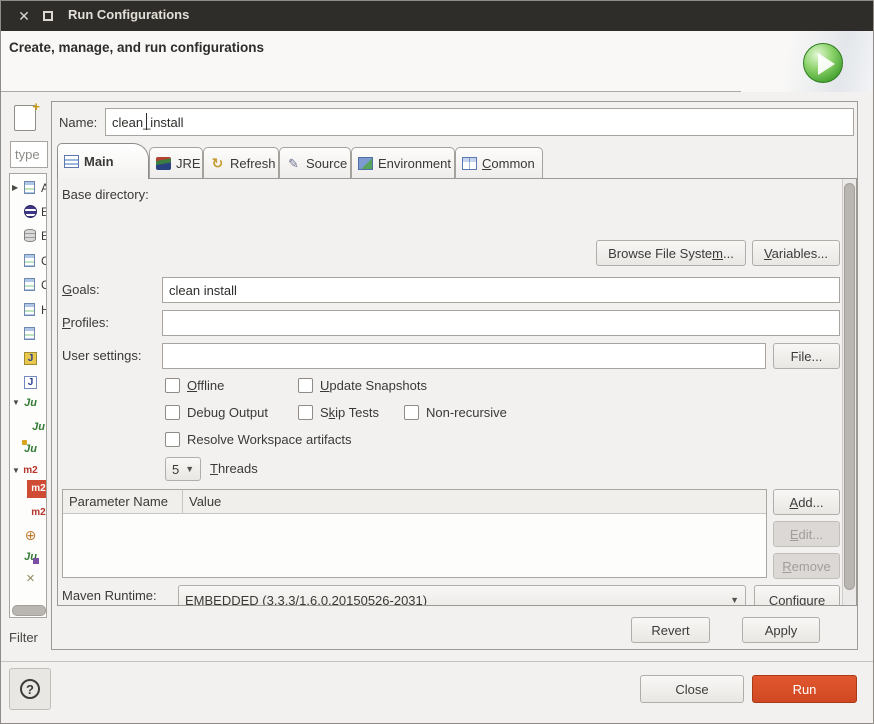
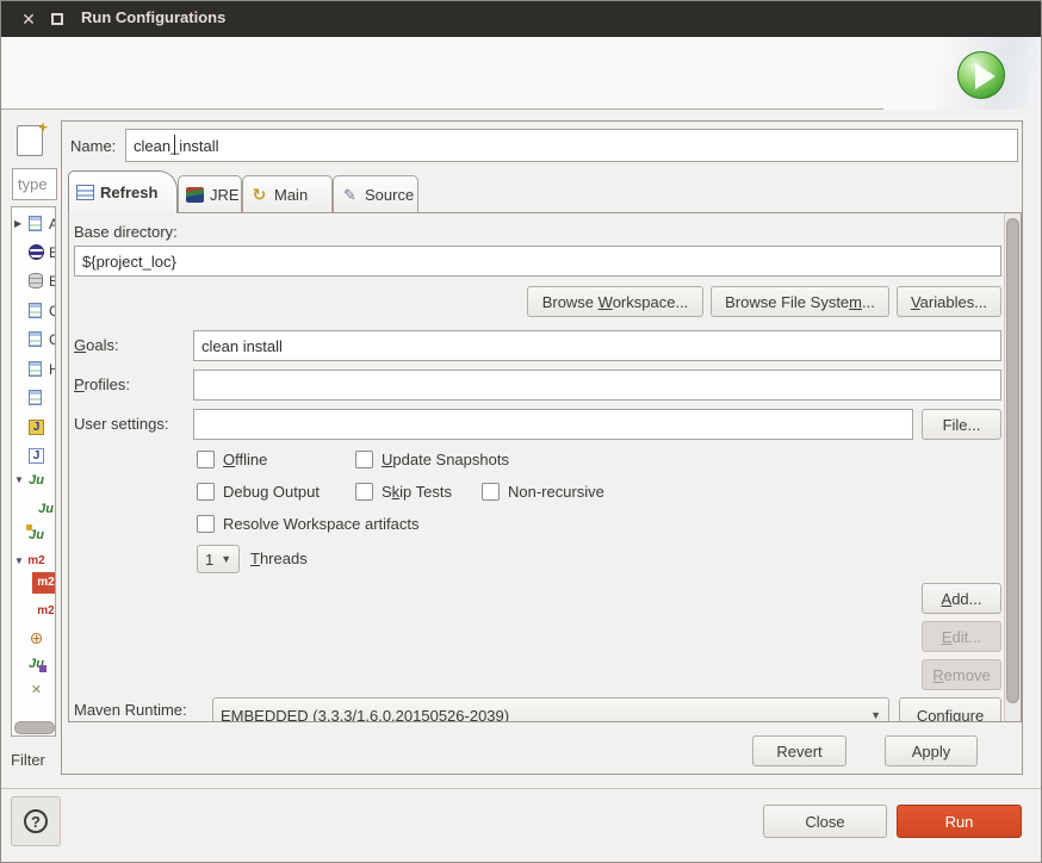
  ✕
  Run Configurations
- Create, manage, and run configurations
  +
  type
  ▶
  A
  E
  E
  C
  C
  H
  J
  J
  ▼
  Ju
  Ju
  Ju
  ▼
  m2
  m2
  m2
  ⊕
  Ju
  ✕
  Filter
  Name:
  cleaninstall
- Main
+ Refresh
  JRE
  ↻
- Refresh
+ Main
  ✎
  Source
- Environment
- Common
  Base directory:
+ ${project_loc}
+ Browse Workspace...
  Browse File System...
  Variables...
  Goals:
  clean install
  Profiles:
  User settings:
  File...
  Offline
  Update Snapshots
  Debug Output
  Skip Tests
  Non-recursive
  Resolve Workspace artifacts
- 5
+ 1
  ▼
  Threads
- Parameter Name
- Value
  Add...
  Edit...
  Remove
  Maven Runtime:
- EMBEDDED (3.3.3/1.6.0.20150526-2031)
+ EMBEDDED (3.3.3/1.6.0.20150526-2039)
  ▼
  Configure
  Revert
  Apply
  ?
  Close
  Run
